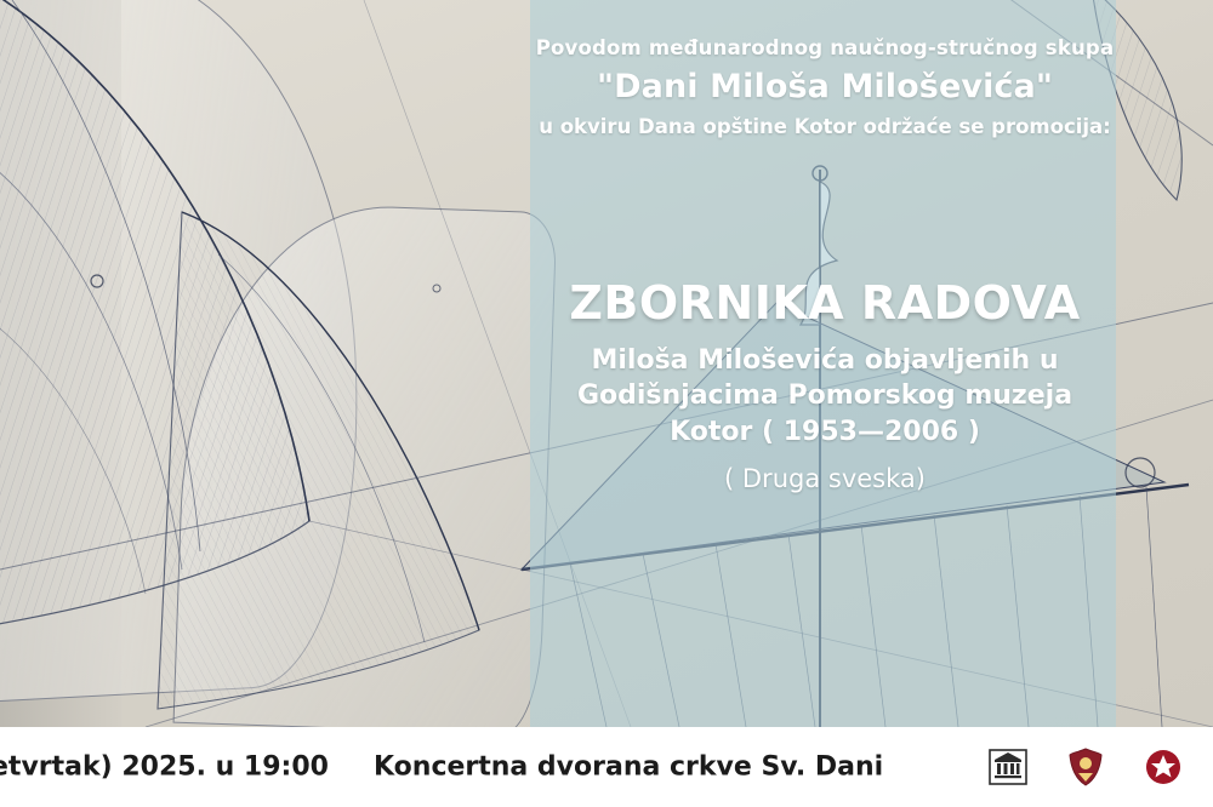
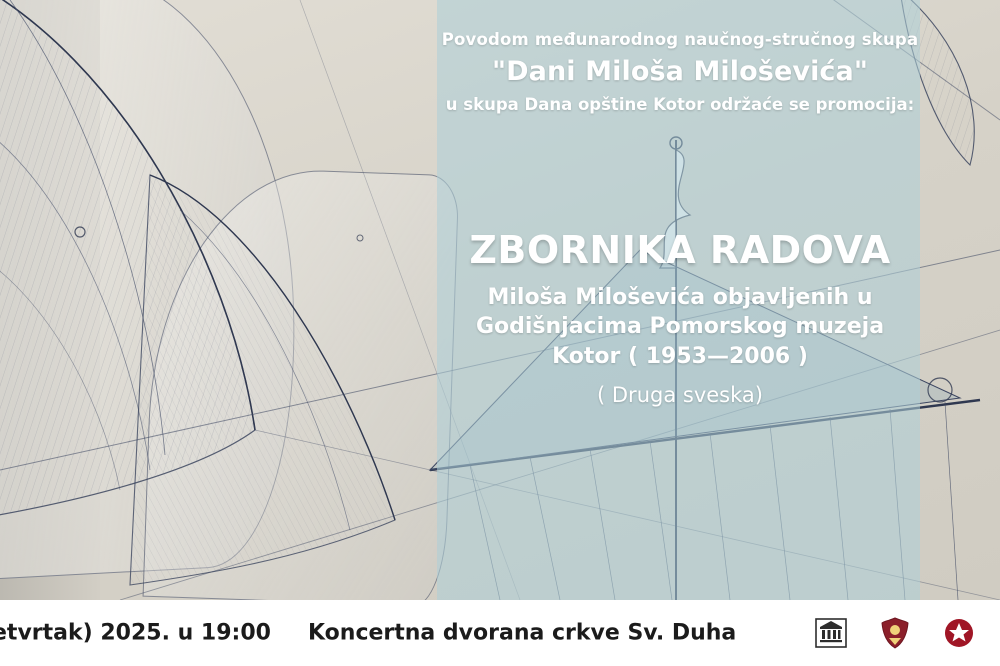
  Povodom međunarodnog naučnog-stručnog skupa
  "Dani Miloša Miloševića"
- u okviru Dana opštine Kotor održaće se promocija:
+ u skupa Dana opštine Kotor održaće se promocija:
  ZBORNIKA RADOVA
  Miloša Miloševića objavljenih u
  Godišnjacima Pomorskog muzeja
  Kotor ( 1953—2006 )
  ( Druga sveska)
  tvrtak) 2025. u 19:00
- Koncertna dvorana crkve Sv. Dani
+ Koncertna dvorana crkve Sv. Duha
